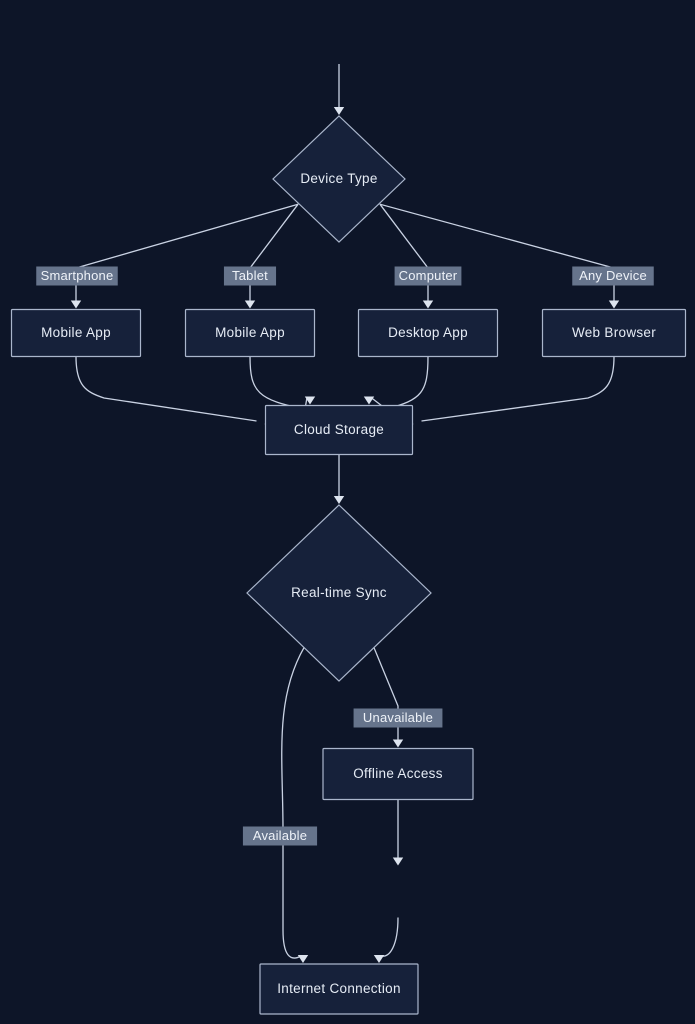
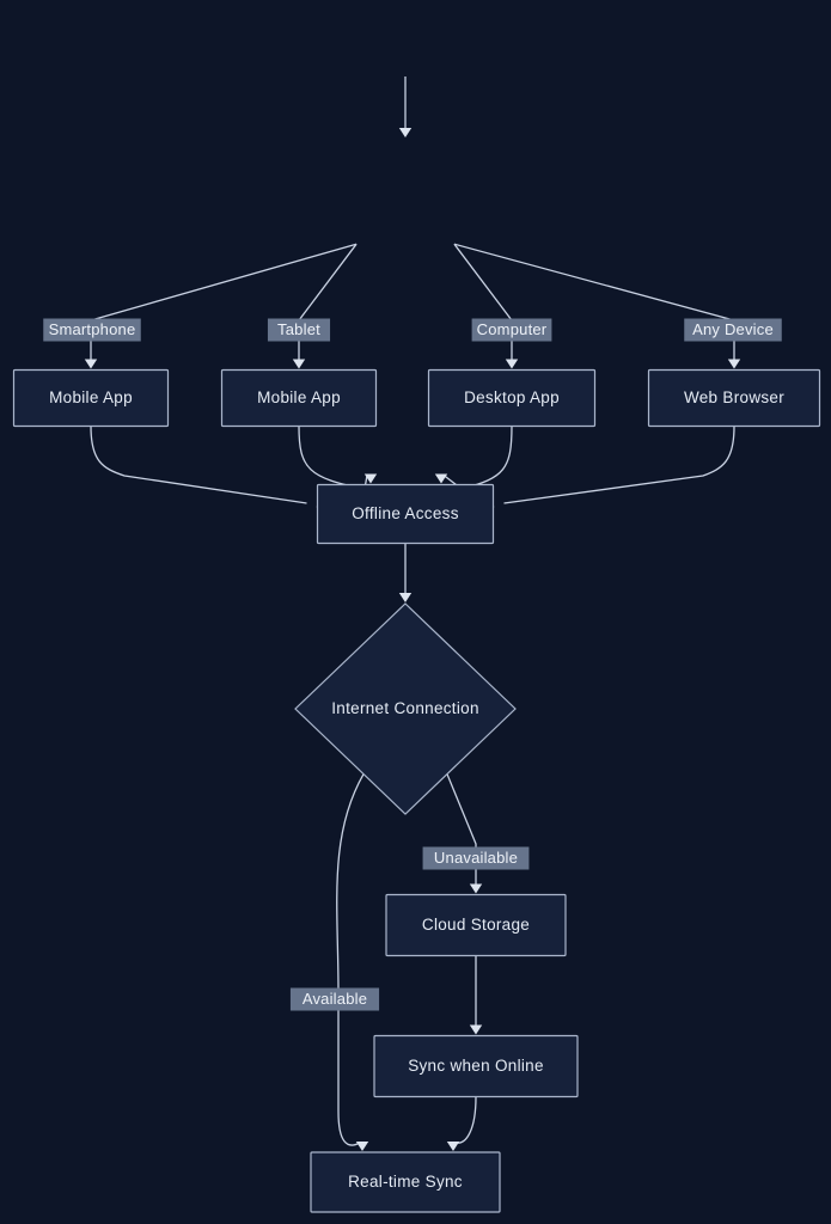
- Device Type
  Mobile App
  Mobile App
  Desktop App
  Web Browser
- Cloud Storage
+ Offline Access
- Real-time Sync
+ Internet Connection
- Offline Access
+ Cloud Storage
+ Sync when Online
- Internet Connection
+ Real-time Sync
  Smartphone
  Tablet
  Computer
  Any Device
  Unavailable
  Available
